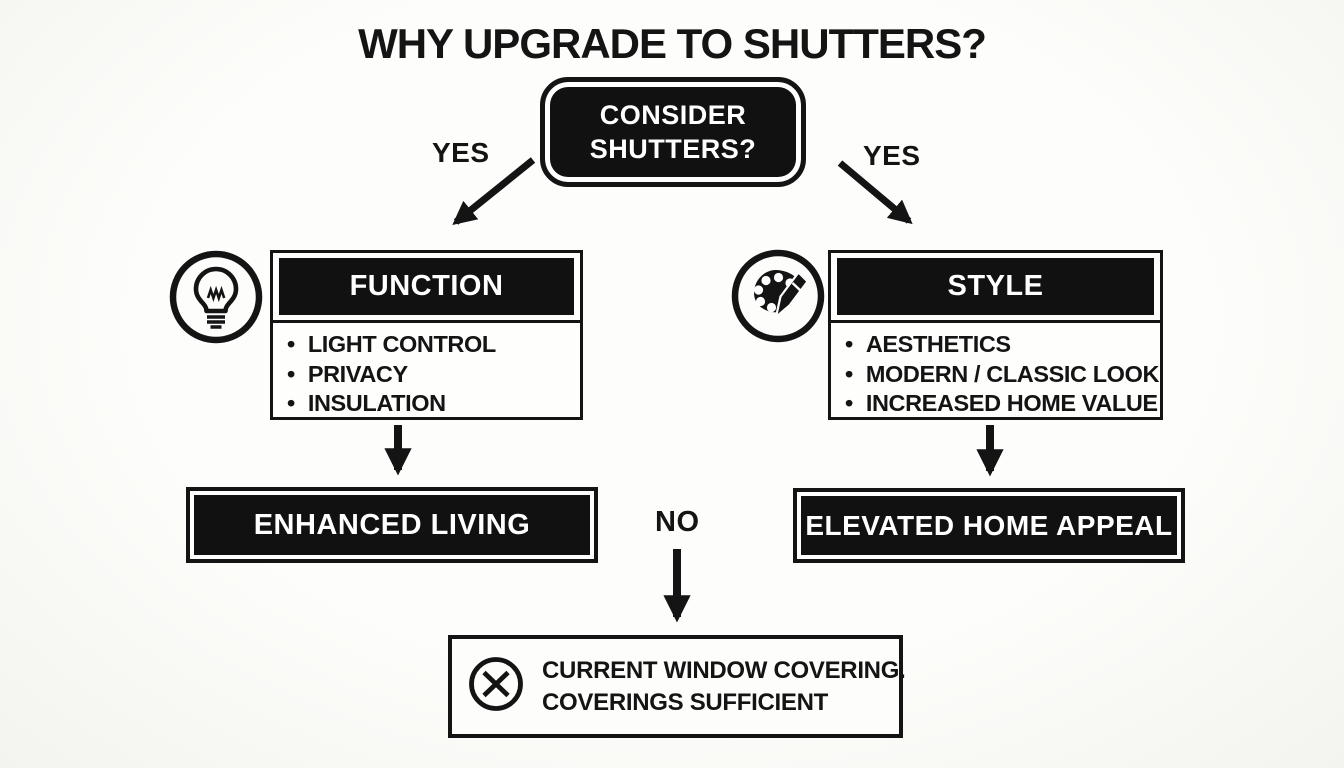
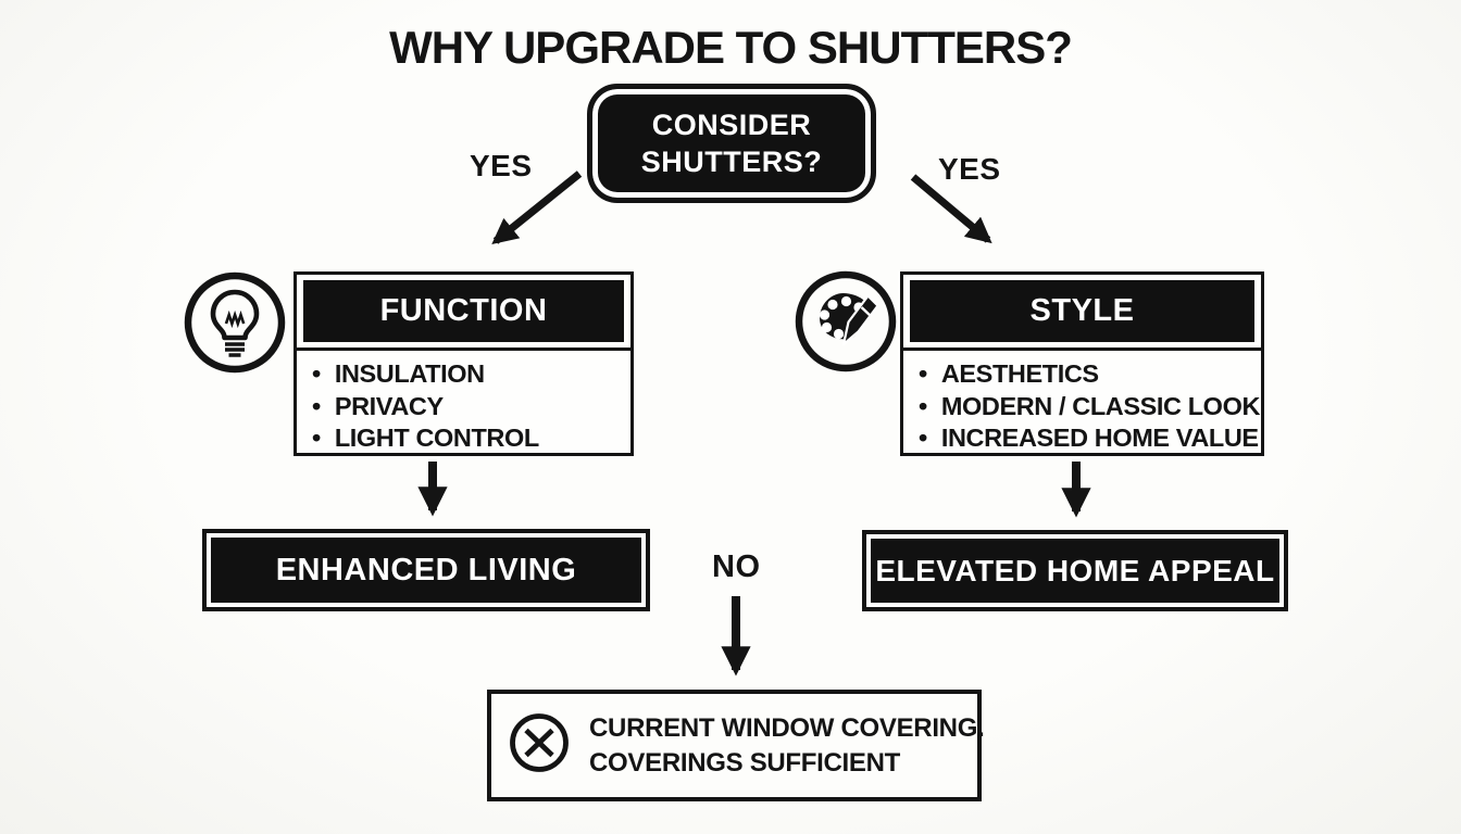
  WHY UPGRADE TO SHUTTERS?
  CONSIDER
  SHUTTERS?
  YES
  YES
  NO
  FUNCTION
- LIGHT CONTROL
+ INSULATION
  PRIVACY
- INSULATION
+ LIGHT CONTROL
  STYLE
  AESTHETICS
  MODERN / CLASSIC LOOK
  INCREASED HOME VALUE
  ENHANCED LIVING
  ELEVATED HOME APPEAL
  CURRENT WINDOW COVERING.
  COVERINGS SUFFICIENT
